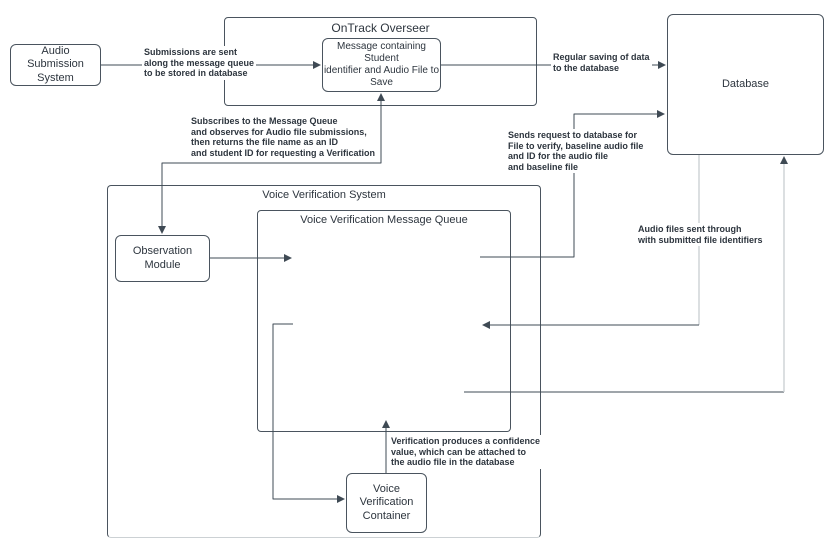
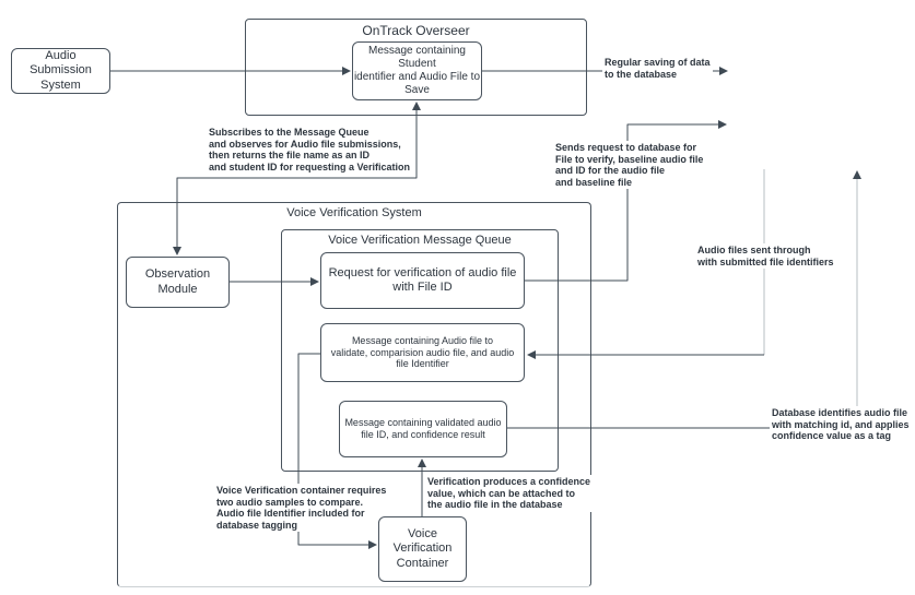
  OnTrack Overseer
  Voice Verification System
  Voice Verification Message Queue
- Submissions are sent
- along the message queue
- to be stored in database
  Regular saving of data
  to the database
  Subscribes to the Message Queue
  and observes for Audio file submissions,
  then returns the file name as an ID
  and student ID for requesting a Verification
  Sends request to database for
  File to verify, baseline audio file
  and ID for the audio file
  and baseline file
  Audio files sent through
  with submitted file identifiers
+ Database identifies audio file
+ with matching id, and applies
+ confidence value as a tag
+ Voice Verification container requires
+ two audio samples to compare.
+ Audio file Identifier included for
+ database tagging
  Verification produces a confidence
  value, which can be attached to
  the audio file in the database
  Audio
  Submission
  System
  Message containing Student
  identifier and Audio File to
  Save
- Database
  Observation
  Module
+ Request for verification of audio file
+ with File ID
+ Message containing Audio file to
+ validate, comparision audio file, and audio
+ file Identifier
+ Message containing validated audio
+ file ID, and confidence result
  Voice
  Verification
  Container
